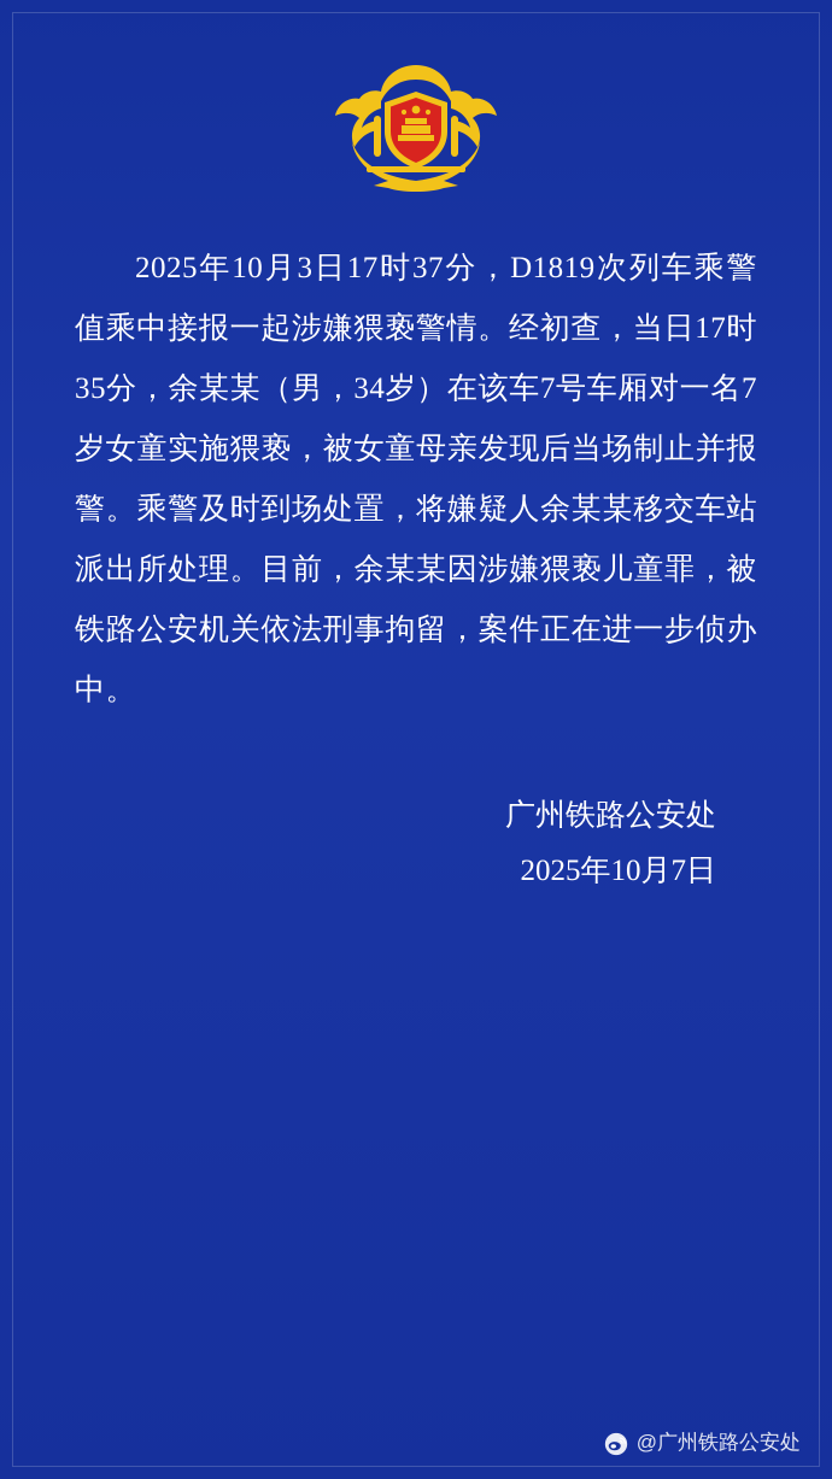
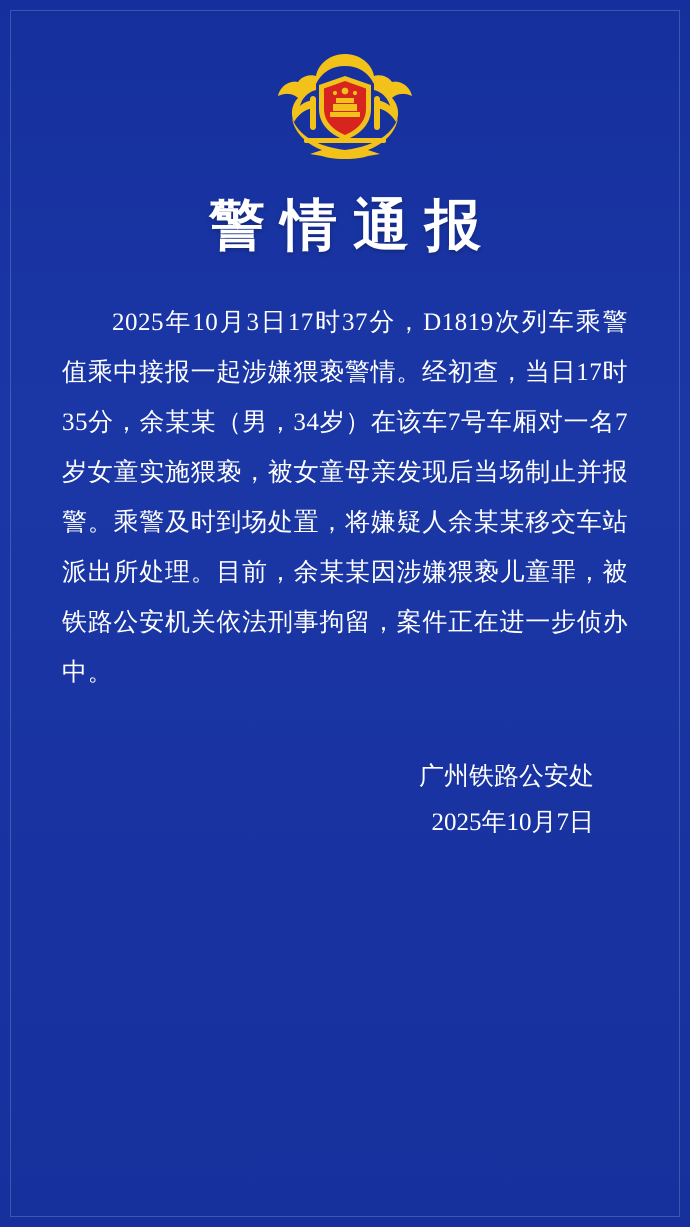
+ 警情通报
  2025年10月3日17时37分，D1819次列车乘警值乘中接报一起涉嫌猥亵警情。经初查，当日17时35分，余某某（男，34岁）在该车7号车厢对一名7岁女童实施猥亵，被女童母亲发现后当场制止并报警。乘警及时到场处置，将嫌疑人余某某移交车站派出所处理。目前，余某某因涉嫌猥亵儿童罪，被铁路公安机关依法刑事拘留，案件正在进一步侦办中。
  广州铁路公安处
  2025年10月7日
- @广州铁路公安处
